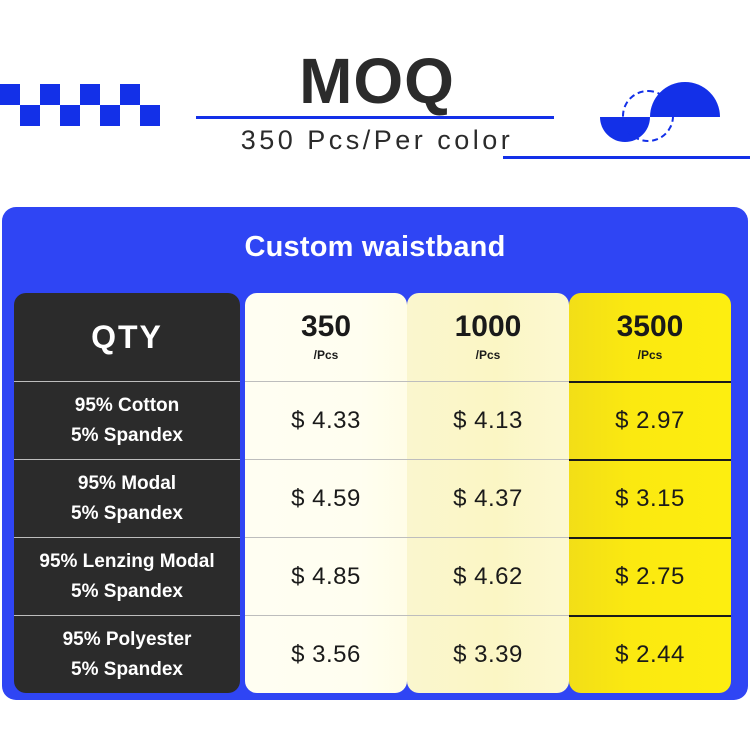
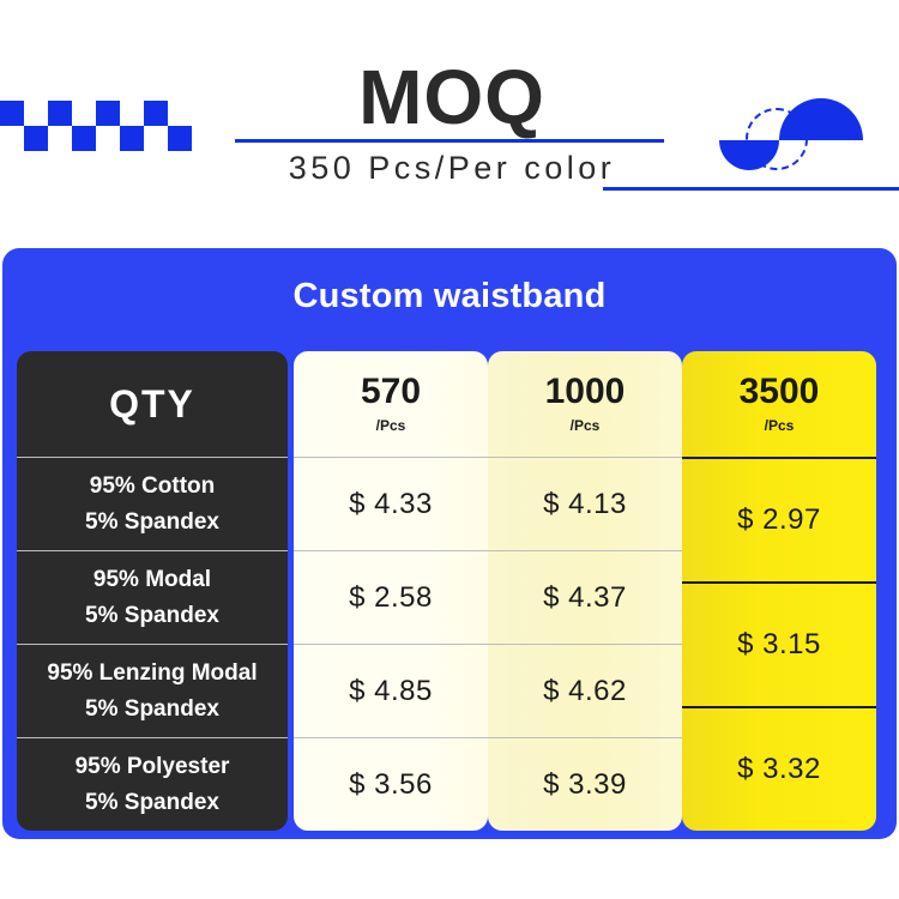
  MOQ
  350 Pcs/Per color
  Custom waistband
  QTY
  95% Cotton
  5% Spandex
  95% Modal
  5% Spandex
  95% Lenzing Modal
  5% Spandex
  95% Polyester
  5% Spandex
- 350
+ 570
  /Pcs
  $ 4.33
- $ 4.59
+ $ 2.58
  $ 4.85
  $ 3.56
  1000
  /Pcs
  $ 4.13
  $ 4.37
  $ 4.62
  $ 3.39
  3500
  /Pcs
  $ 2.97
  $ 3.15
- $ 2.75
+ $ 3.32
- $ 2.44
